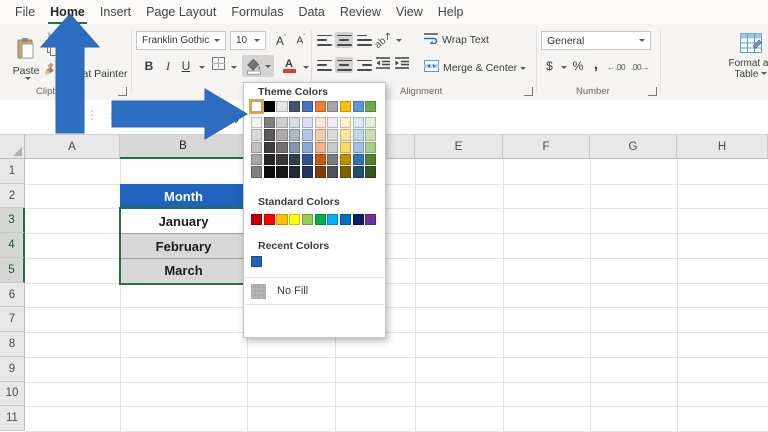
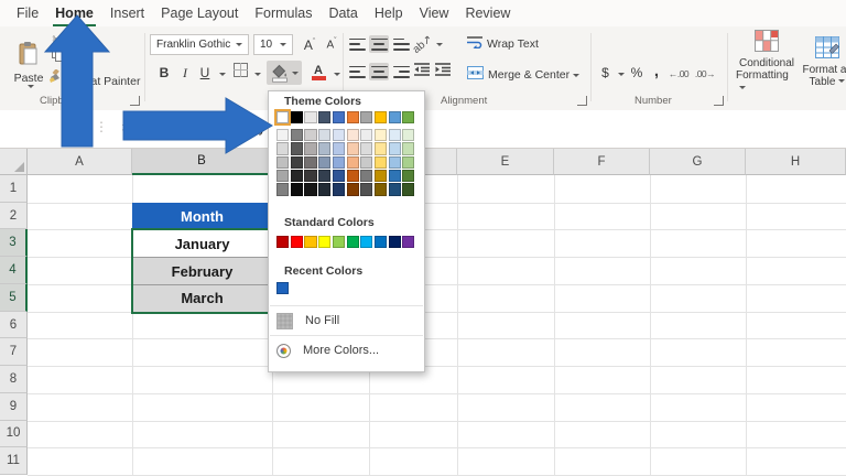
  File
  Home
  Insert
  Page Layout
  Formulas
  Data
- Review
+ Help
  View
- Help
+ Review
  Paste
  Franklin Gothic
  10
  B
  I
  U
  A
  Wrap Text
  Merge & Center
  Alignment
- General
  $
  %
  ,
  ←.00
  .00→
  Number
+ Conditional
+ Formatting
  Format a
  Table
  ⋮
  A
  B
  E
  F
  G
  H
  1
  2
  3
  4
  5
  6
  7
  8
  9
  10
  11
  Month
  January
  February
  March
  Theme Colors
  Standard Colors
  Recent Colors
  No Fill
+ More Colors...
